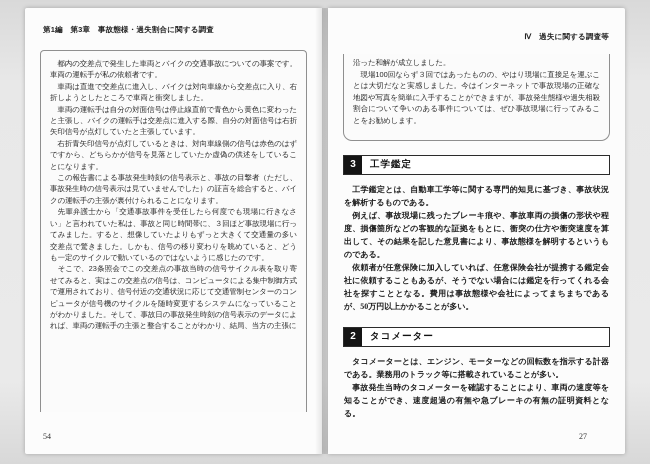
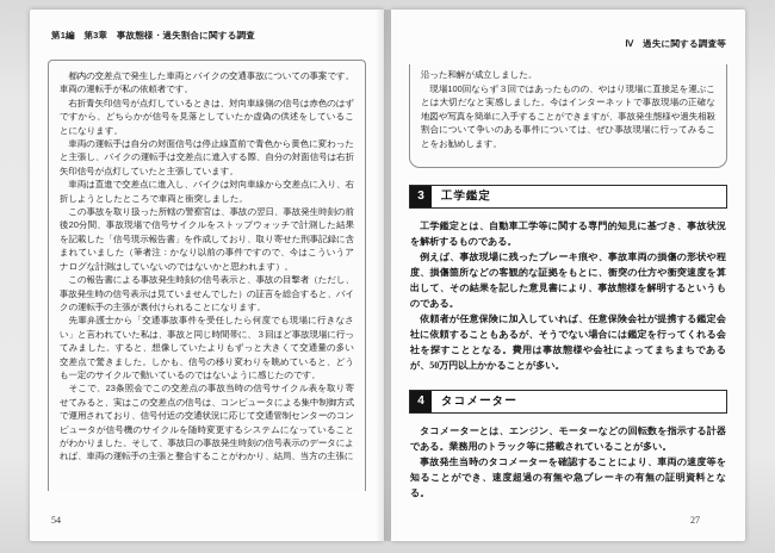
  第1編 第3章 事故態様・過失割合に関する調査
  都内の交差点で発生した車両とバイクの交通事故についての事案です。車両の運転手が私の依頼者です。
- 車両は直進で交差点に進入し、バイクは対向車線から交差点に入り、右折しようとしたところで車両と衝突しました。
+ 右折青矢印信号が点灯しているときは、対向車線側の信号は赤色のはずですから、どちらかが信号を見落としていたか虚偽の供述をしていることになります。
  車両の運転手は自分の対面信号は停止線直前で青色から黄色に変わったと主張し、バイクの運転手は交差点に進入する際、自分の対面信号は右折矢印信号が点灯していたと主張しています。
- 右折青矢印信号が点灯しているときは、対向車線側の信号は赤色のはずですから、どちらかが信号を見落としていたか虚偽の供述をしていることになります。
+ 車両は直進で交差点に進入し、バイクは対向車線から交差点に入り、右折しようとしたところで車両と衝突しました。
+ この事故を取り扱った所轄の警察官は、事故の翌日、事故発生時刻の前後20分間、事故現場で信号サイクルをストップウォッチで計測した結果を記載した「信号現示報告書」を作成しており、取り寄せた刑事記録に含まれていました（筆者注：かなり以前の事件ですので、今はこういうアナログな計測はしていないのではないかと思われます）。
  この報告書による事故発生時刻の信号表示と、事故の目撃者（ただし、事故発生時の信号表示は見ていませんでした）の証言を総合すると、バイクの運転手の主張が裏付けられることになります。
  先輩弁護士から「交通事故事件を受任したら何度でも現場に行きなさい」と言われていた私は、事故と同じ時間帯に、３回ほど事故現場に行ってみました。すると、想像していたよりもずっと大きくて交通量の多い交差点で驚きました。しかも、信号の移り変わりを眺めていると、どうも一定のサイクルで動いているのではないように感じたのです。
  そこで、23条照会でこの交差点の事故当時の信号サイクル表を取り寄せてみると、実はこの交差点の信号は、コンピュータによる集中制御方式で運用されており、信号付近の交通状況に応じて交通管制センターのコンピュータが信号機のサイクルを随時変更するシステムになっていることがわかりました。そして、事故日の事故発生時刻の信号表示のデータによれば、車両の運転手の主張と整合することがわかり、結局、当方の主張に
  54
  Ⅳ 過失に関する調査等
  沿った和解が成立しました。
  現場100回ならず３回ではあったものの、やはり現場に直接足を運ぶことは大切だなと実感しました。今はインターネットで事故現場の正確な地図や写真を簡単に入手することができますが、事故発生態様や過失相殺割合について争いのある事件については、ぜひ事故現場に行ってみることをお勧めします。
  3
  工学鑑定
  工学鑑定とは、自動車工学等に関する専門的知見に基づき、事故状況を解析するものである。
  例えば、事故現場に残ったブレーキ痕や、事故車両の損傷の形状や程度、損傷箇所などの客観的な証拠をもとに、衝突の仕方や衝突速度を算出して、その結果を記した意見書により、事故態様を解明するというものである。
  依頼者が任意保険に加入していれば、任意保険会社が提携する鑑定会社に依頼することもあるが、そうでない場合には鑑定を行ってくれる会社を探すこととなる。費用は事故態様や会社によってまちまちであるが、50万円以上かかることが多い。
- 2
+ 4
  タコメーター
  タコメーターとは、エンジン、モーターなどの回転数を指示する計器である。業務用のトラック等に搭載されていることが多い。
  事故発生当時のタコメーターを確認することにより、車両の速度等を知ることができ、速度超過の有無や急ブレーキの有無の証明資料となる。
  27
